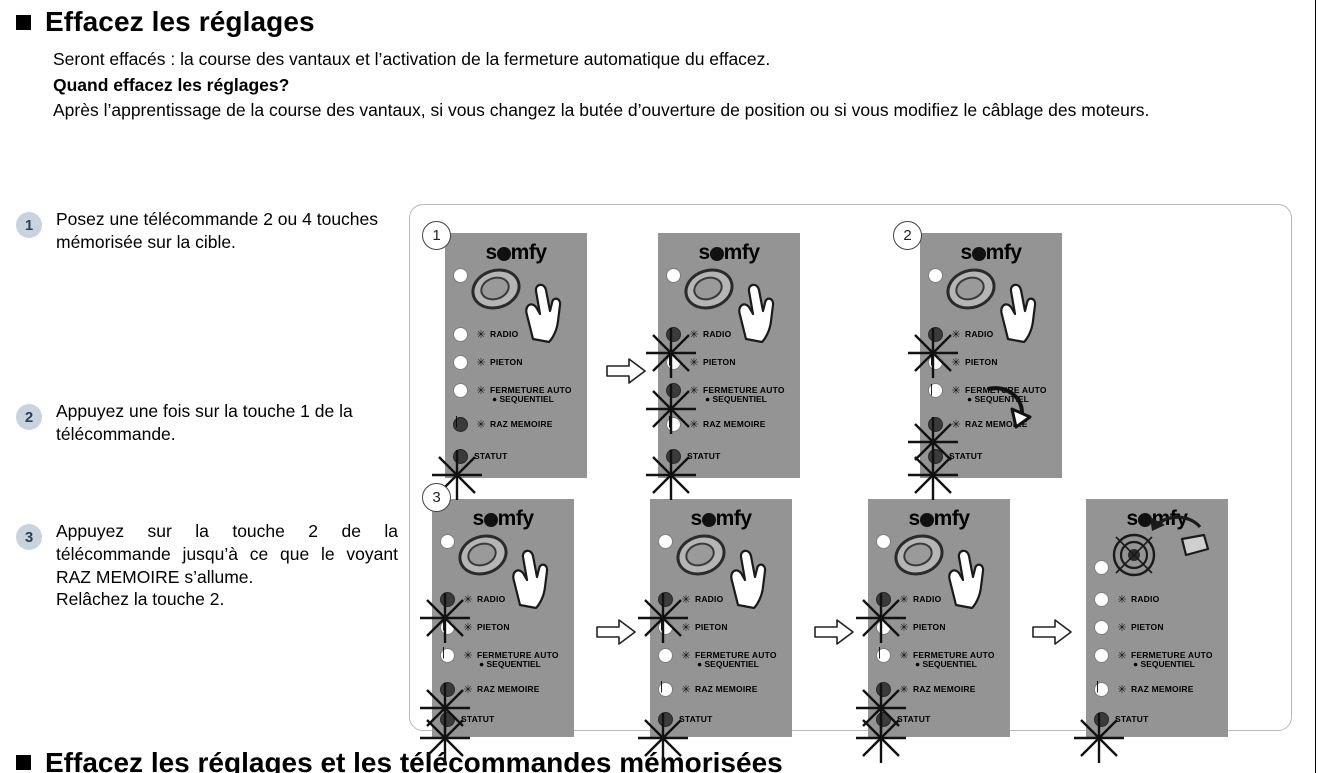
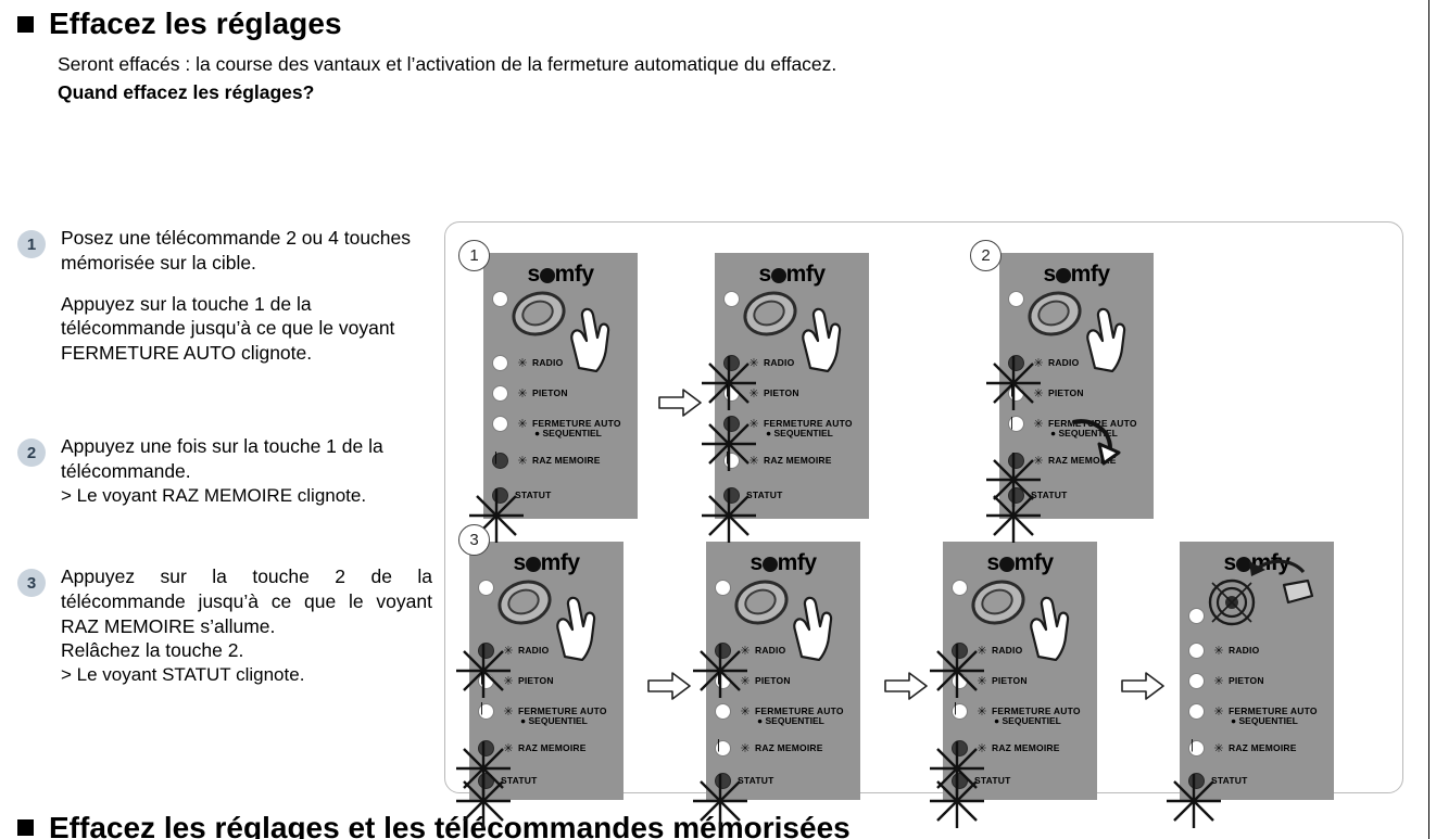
  Effacez les réglages
  Seront effacés : la course des vantaux et l’activation de la fermeture automatique du effacez.
  Quand effacez les réglages?
- Après l’apprentissage de la course des vantaux, si vous changez la butée d’ouverture de position ou si vous modifiez le câblage des moteurs.
  1
  Posez une télécommande 2 ou 4 touches mémorisée sur la cible.
+ Appuyez sur la touche 1 de la télécommande jusqu’à ce que le voyant FERMETURE AUTO clignote.
  2
  Appuyez une fois sur la touche 1 de la télécommande.
+ > Le voyant RAZ MEMOIRE clignote.
  3
  Appuyez sur la touche 2 de la télécommande jusqu’à ce que le voyant RAZ MEMOIRE s’allume.
  Relâchez la touche 2.
+ > Le voyant STATUT clignote.
  1
  s mfy
  ✳
  RADIO
  ✳
  PIETON
  ✳
  FERMETURE AUTO
  ● SEQUENTIEL
  ✳
  RAZ MEMOIRE
  STATUT
  |
  s mfy
  ✳
  RADIO
  ✳
  PIETON
  ✳
  FERMETURE AUTO
  ● SEQUENTIEL
  ✳
  RAZ MEMOIRE
  STATUT
  |
  |
  2
  s mfy
  ✳
  RADIO
  ✳
  PIETON
  ✳
  FERMRE AUTO
  ● SEQUENTEL
  ✳
  RAZ MEMOE
  STATUT
  |
  |
  3
  s mfy
  ✳
  RADIO
  ✳
  PIETON
  ✳
  FERMETURE AUTO
  ● SEQUENTIEL
  ✳
  RAZ MEMOIRE
  STATUT
  |
  |
  s mfy
  ✳
  RADIO
  ✳
  PIETON
  ✳
  FERMETURE AUTO
  ● SEQUENTIEL
  ✳
  RAZ MEMOIRE
  STATUT
  |
  |
  s mfy
  ✳
  RADIO
  ✳
  PIETON
  ✳
  FERMETURE AUTO
  ● SEQUENTIEL
  ✳
  RAZ MEMOIRE
  STATUT
  |
  ✳
  RADIO
  ✳
  PIETON
  ✳
  FERMETURE AUTO
  ● SEQUENTIEL
  ✳
  RAZ MEMOIRE
  STATUT
  |
  Effacez les réglages et les télécommandes mémorisées
